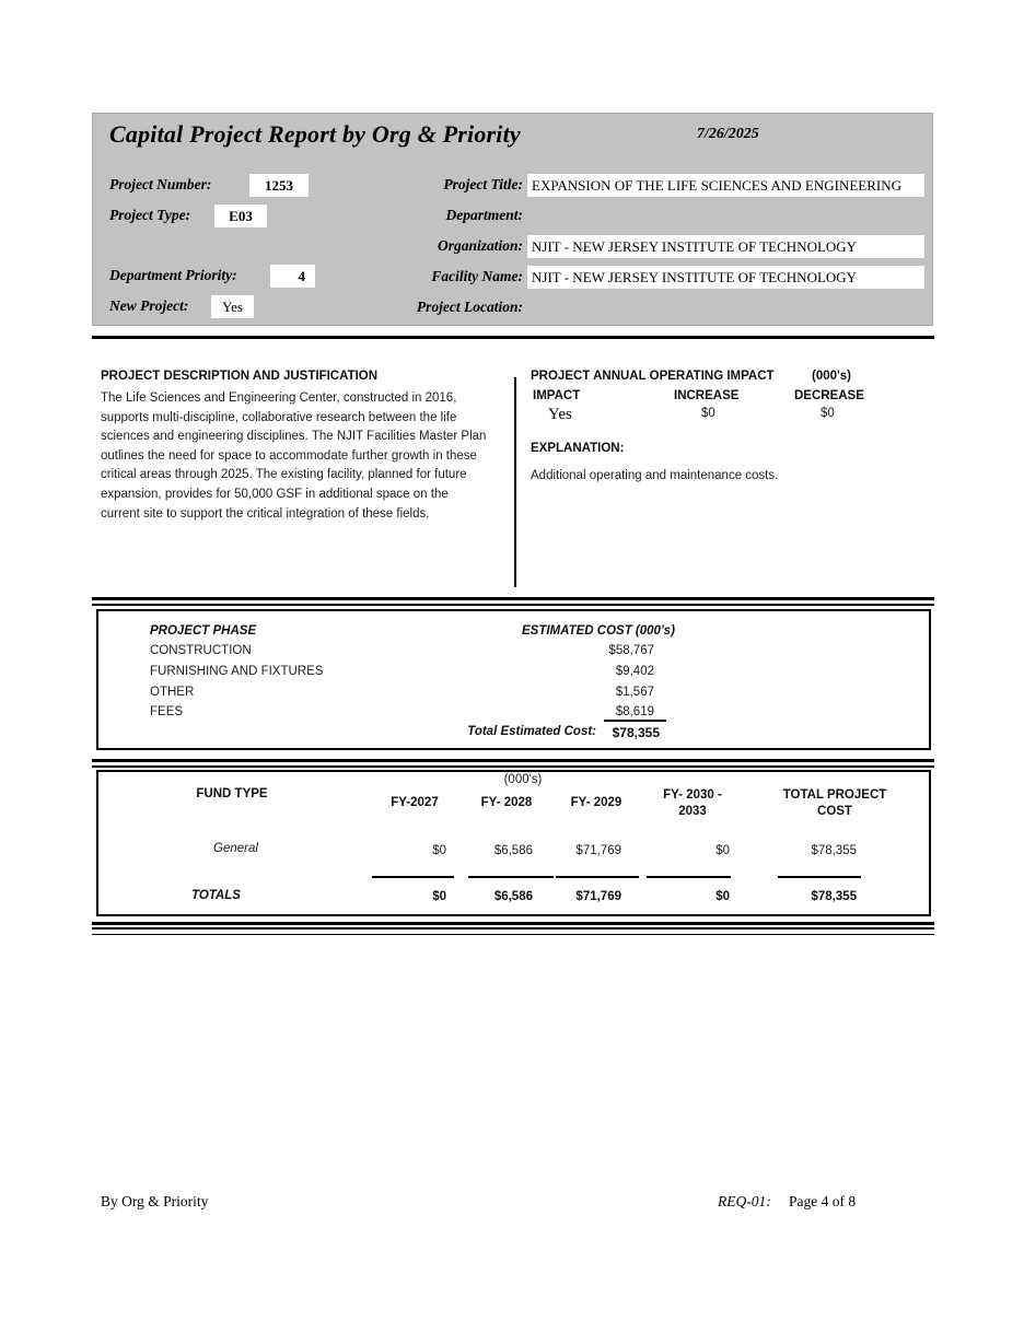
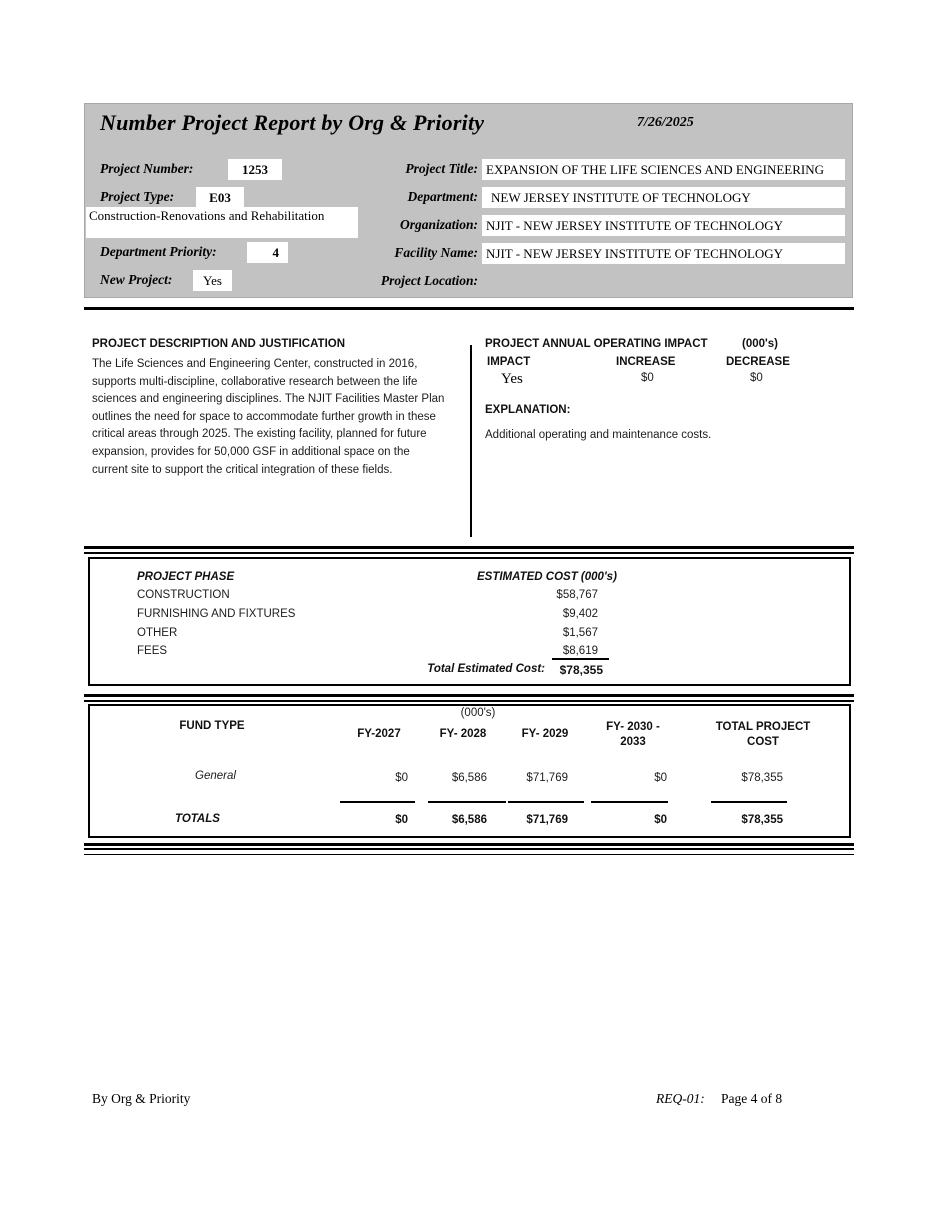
- Capital Project Report by Org & Priority
+ Number Project Report by Org & Priority
  7/26/2025
  Project Number:
  1253
  Project Type:
  E03
+ Construction-Renovations and Rehabilitation
  Department Priority:
  4
  New Project:
  Yes
  Project Title:
  EXPANSION OF THE LIFE SCIENCES AND ENGINEERING
  Department:
+ NEW JERSEY INSTITUTE OF TECHNOLOGY
  Organization:
  NJIT - NEW JERSEY INSTITUTE OF TECHNOLOGY
  Facility Name:
  NJIT - NEW JERSEY INSTITUTE OF TECHNOLOGY
  Project Location:
  PROJECT DESCRIPTION AND JUSTIFICATION
  The Life Sciences and Engineering Center, constructed in 2016, supports multi-discipline, collaborative research between the life sciences and engineering disciplines. The NJIT Facilities Master Plan outlines the need for space to accommodate further growth in these critical areas through 2025. The existing facility, planned for future expansion, provides for 50,000 GSF in additional space on the current site to support the critical integration of these fields.
  PROJECT ANNUAL OPERATING IMPACT
  (000's)
  IMPACT
  INCREASE
  DECREASE
  Yes
  $0
  $0
  EXPLANATION:
  Additional operating and maintenance costs.
  PROJECT PHASE
  ESTIMATED COST (000's)
  CONSTRUCTION
  $58,767
  FURNISHING AND FIXTURES
  $9,402
  OTHER
  $1,567
  FEES
  $8,619
  Total Estimated Cost:
  $78,355
  (000's)
  FUND TYPE
  FY-2027
  FY- 2028
  FY- 2029
  FY- 2030 -
  2033
  TOTAL PROJECT
  COST
  General
  $0
  $6,586
  $71,769
  $0
  $78,355
  TOTALS
  $0
  $6,586
  $71,769
  $0
  $78,355
  By Org & Priority
  REQ-01:
  Page 4 of 8
